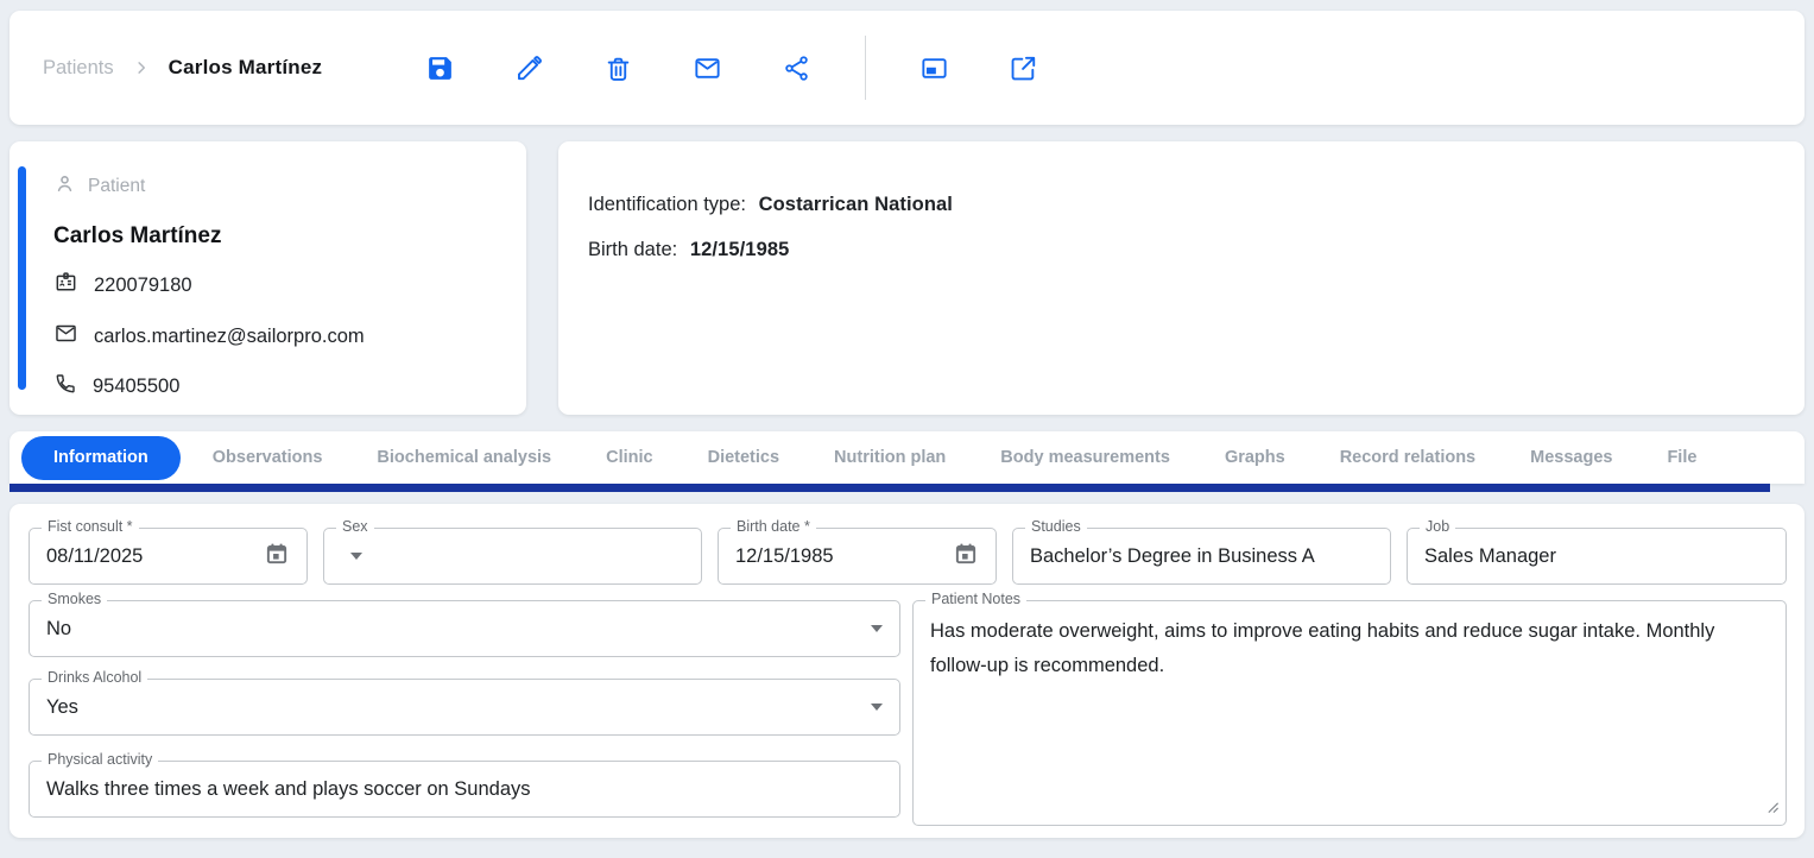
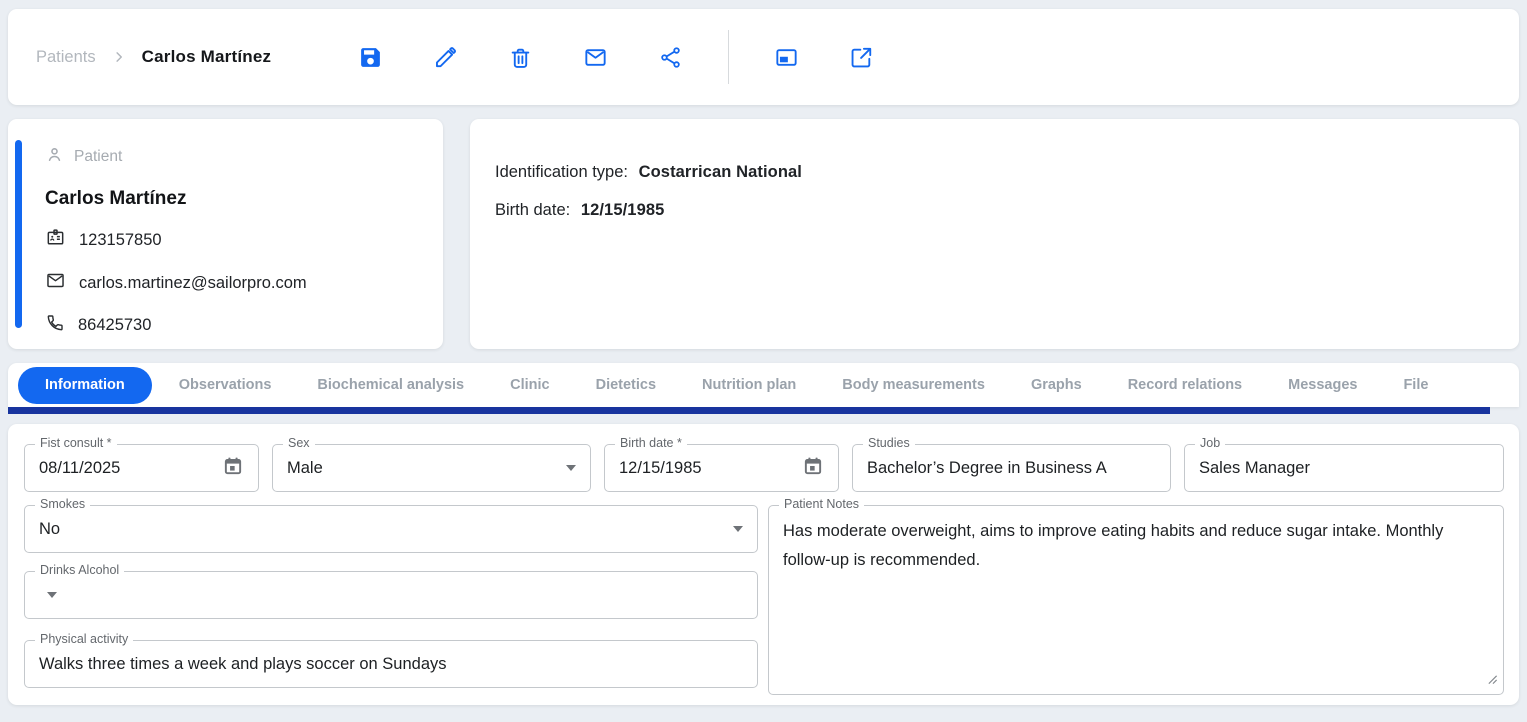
  Patients
  Carlos Martínez
  Patient
  Carlos Martínez
- 220079180
+ 123157850
  carlos.martinez@sailorpro.com
- 95405500
+ 86425730
  Identification type: Costarrican National
  Birth date: 12/15/1985
  Information
  Observations
  Biochemical analysis
  Clinic
  Dietetics
  Nutrition plan
  Body measurements
  Graphs
  Record relations
  Messages
  File
  Fist consult *
  08/11/2025
  Sex
+ Male
  Birth date *
  12/15/1985
  Studies
  Bachelor’s Degree in Business A
  Job
  Sales Manager
  Smokes
  No
  Drinks Alcohol
- Yes
  Physical activity
  Walks three times a week and plays soccer on Sundays
  Patient Notes
